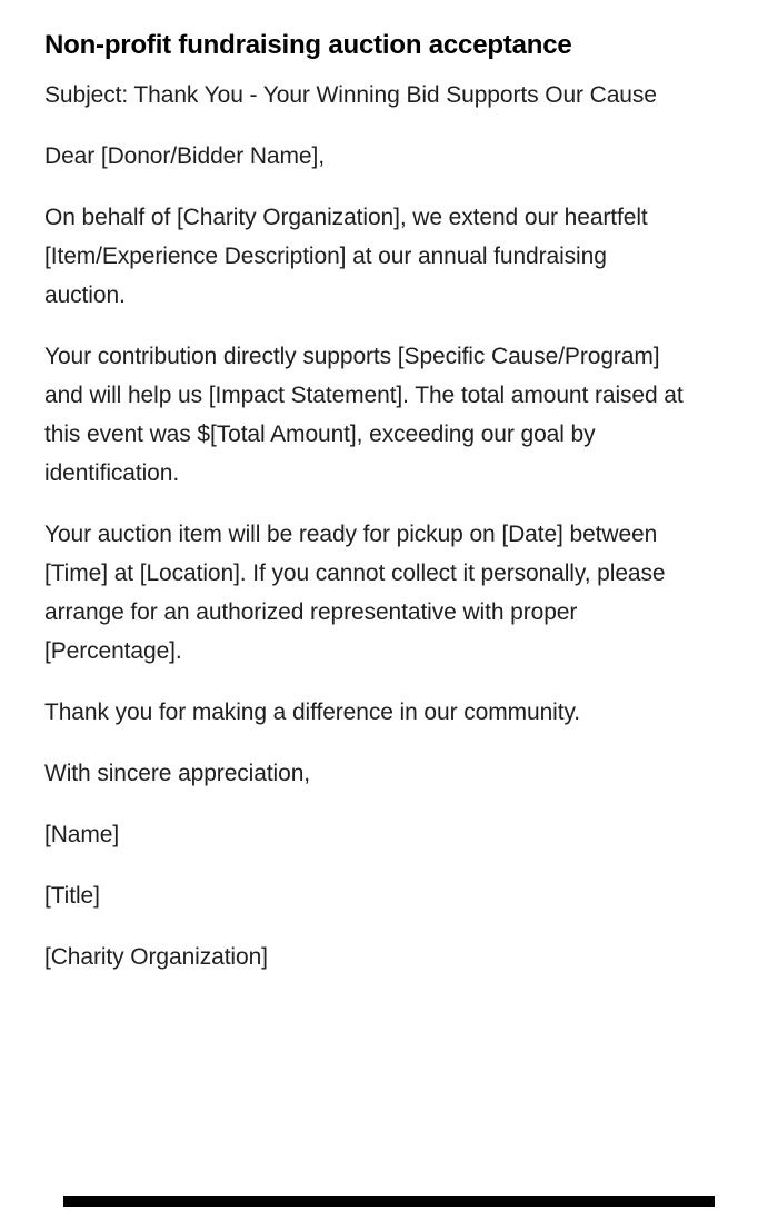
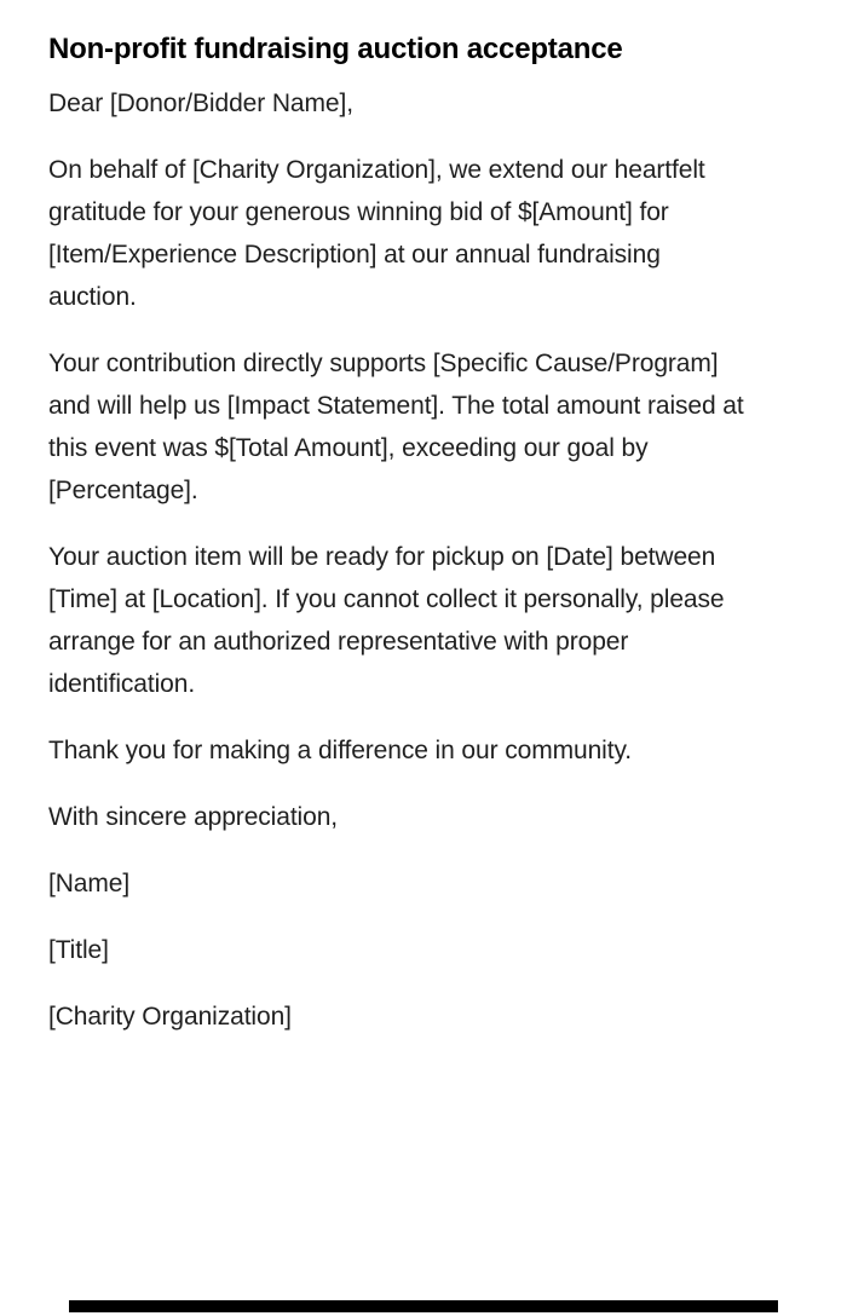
  Non-profit fundraising auction acceptance
- Subject: Thank You - Your Winning Bid Supports Our Cause
  Dear [Donor/Bidder Name],
  On behalf of [Charity Organization], we extend our heartfelt
+ gratitude for your generous winning bid of $[Amount] for
  [Item/Experience Description] at our annual fundraising
  auction.
  Your contribution directly supports [Specific Cause/Program]
  and will help us [Impact Statement]. The total amount raised at
  this event was $[Total Amount], exceeding our goal by
- identification.
+ [Percentage].
  Your auction item will be ready for pickup on [Date] between
  [Time] at [Location]. If you cannot collect it personally, please
  arrange for an authorized representative with proper
- [Percentage].
+ identification.
  Thank you for making a difference in our community.
  With sincere appreciation,
  [Name]
  [Title]
  [Charity Organization]
